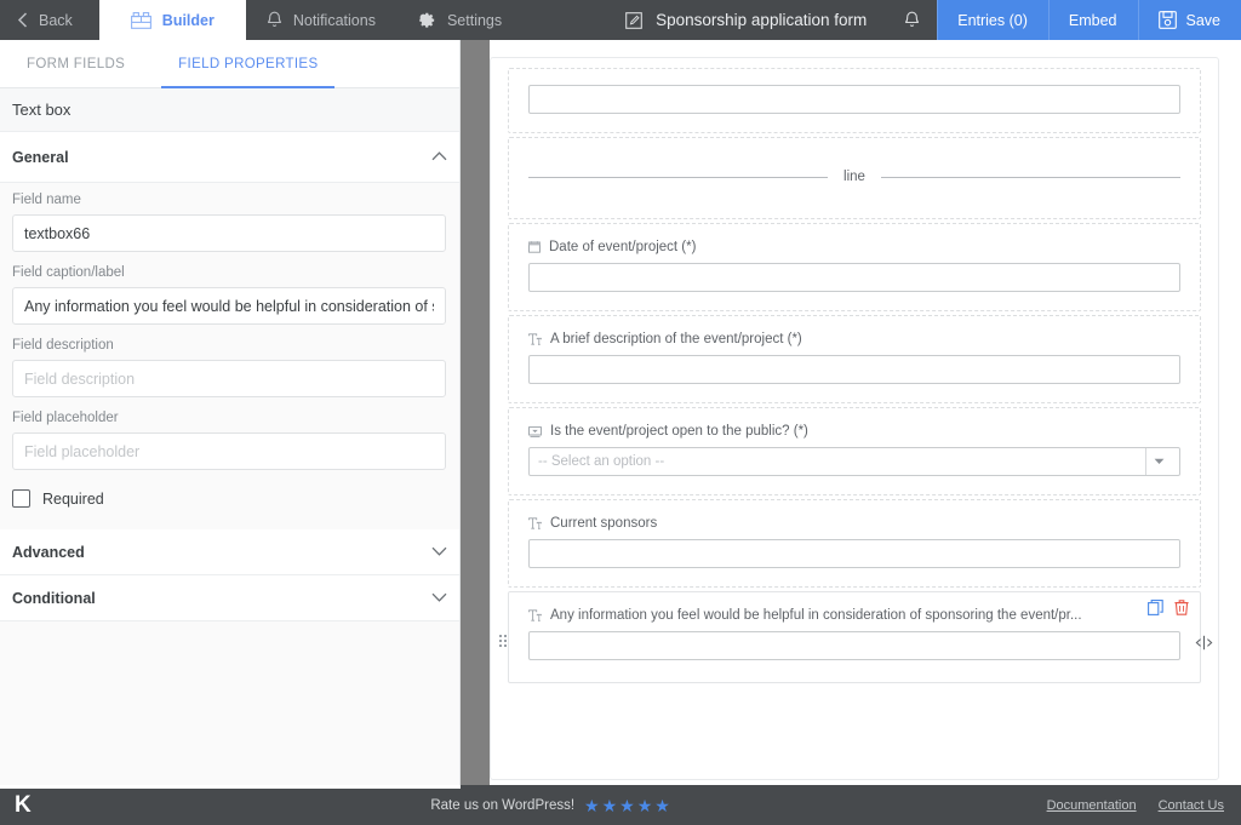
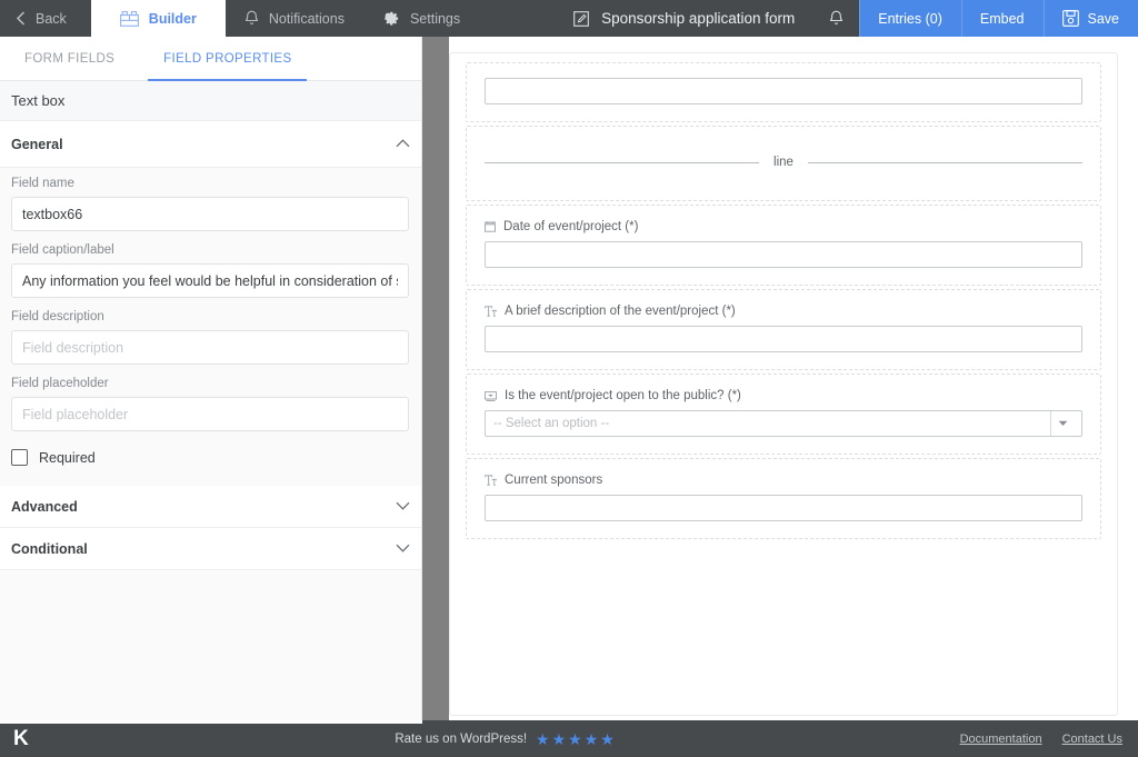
  Back
  Builder
  Notifications
  Settings
  Sponsorship application form
  Entries (0)
  Embed
  Save
  FORM FIELDS
  FIELD PROPERTIES
  Text box
  General
  Field name
  textbox66
  Field caption/label
  Any information you feel would be helpful in consideration of
  Field description
  Field description
  Field placeholder
  Field placeholder
  Required
  Advanced
  Conditional
  line
  Date of event/project (*)
  A brief description of the event/project (*)
  Is the event/project open to the public? (*)
  -- Select an option --
  Current sponsors
- Any information you feel would be helpful in consideration of sponsoring the event/pr...
  K
  Rate us on WordPress!
  ★
  ★
  ★
  ★
  ★
  Documentation
  Contact Us
